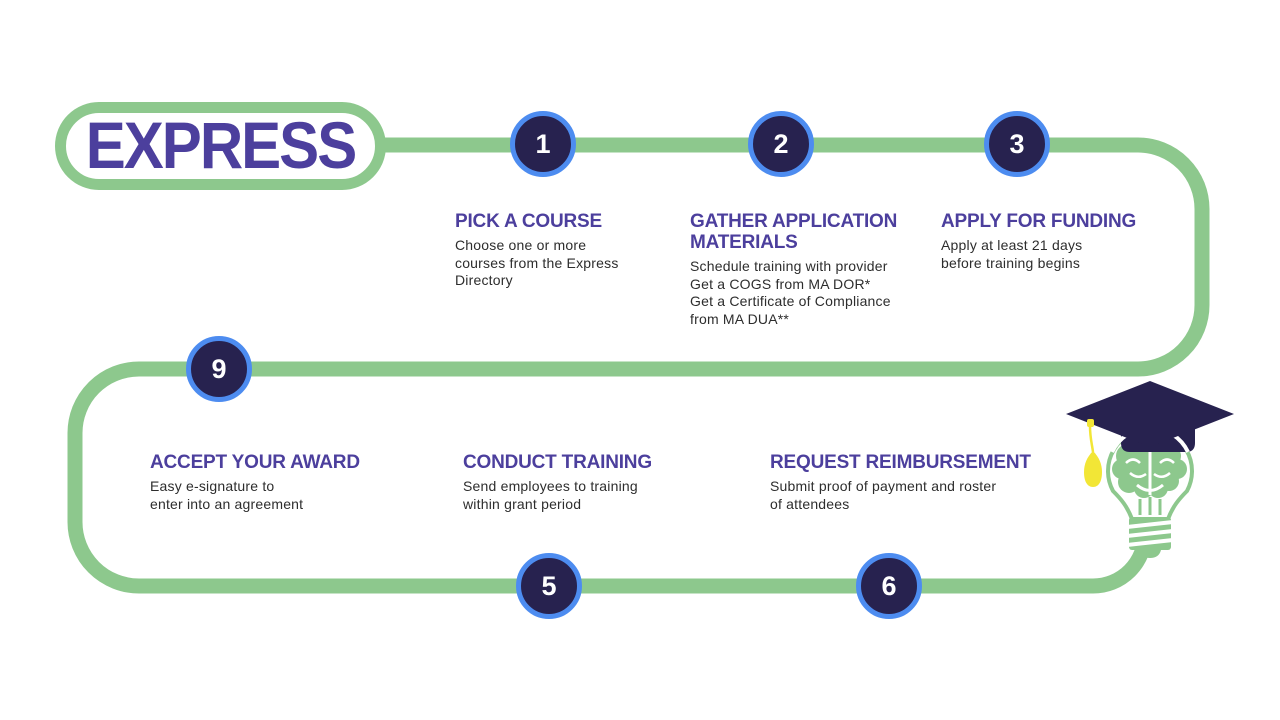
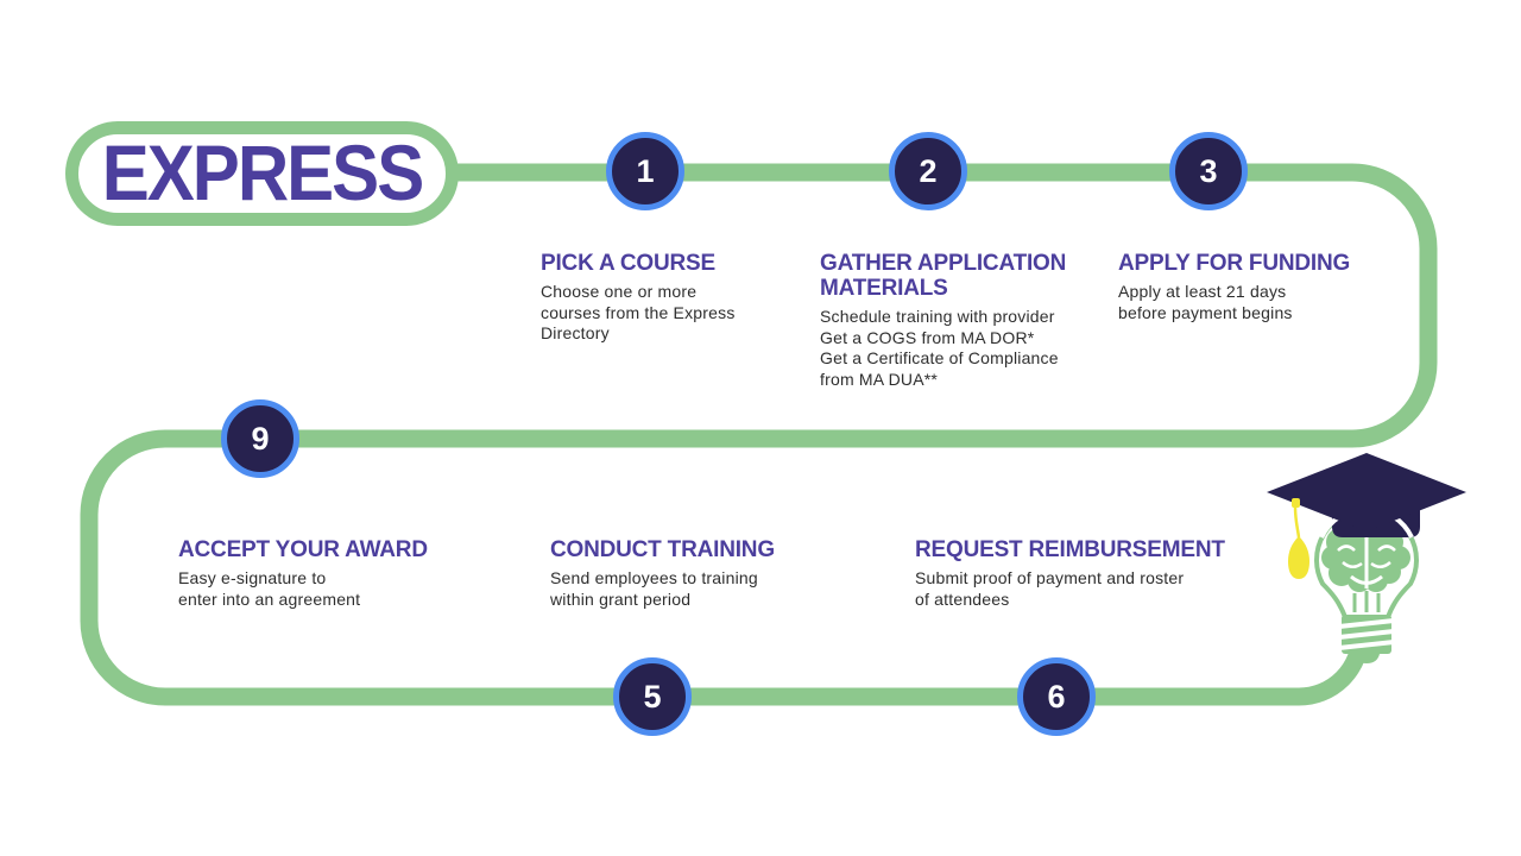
  EXPRESS
  1
  2
  3
  9
  5
  6
  PICK A COURSE
  Choose one or more courses from the Express Directory
  GATHER APPLICATION MATERIALS
  Schedule training with provider
  Get a COGS from MA DOR*
  Get a Certificate of Compliance from MA DUA**
  APPLY FOR FUNDING
- Apply at least 21 days before training begins
+ Apply at least 21 days before payment begins
  ACCEPT YOUR AWARD
  Easy e-signature to enter into an agreement
  CONDUCT TRAINING
  Send employees to training within grant period
  REQUEST REIMBURSEMENT
  Submit proof of payment and roster of attendees
